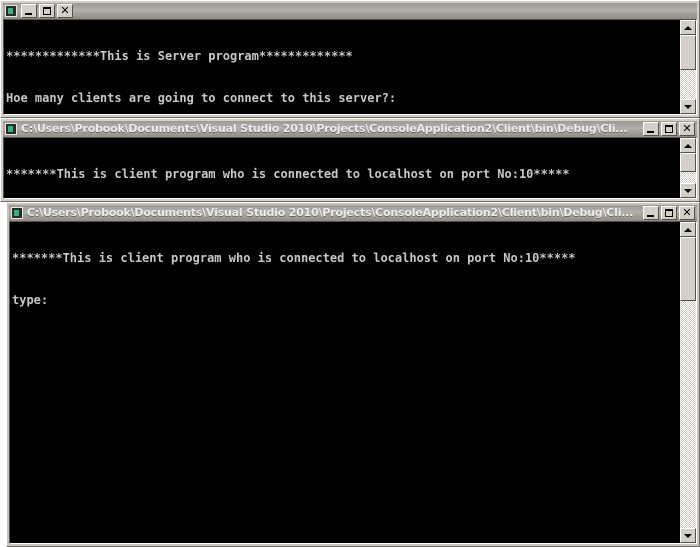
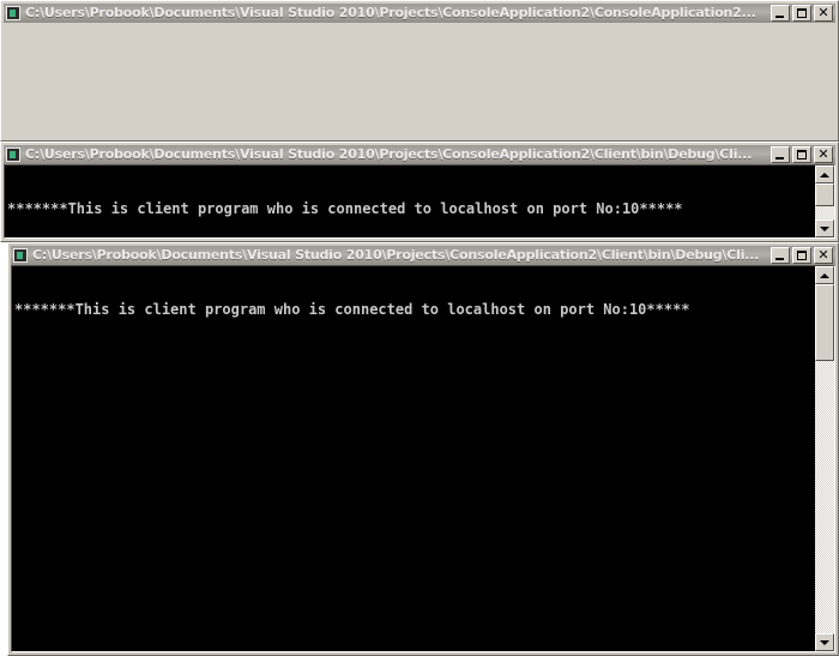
+ C:\Users\Probook\Documents\Visual Studio 2010\Projects\ConsoleApplication2\ConsoleApplication2...
  ✕
- *************This is Server program*************
- Hoe many clients are going to connect to this server?:
  C:\Users\Probook\Documents\Visual Studio 2010\Projects\ConsoleApplication2\Client\bin\Debug\Cli...
  ✕
  *******This is client program who is connected to localhost on port No:10*****
  C:\Users\Probook\Documents\Visual Studio 2010\Projects\ConsoleApplication2\Client\bin\Debug\Cli...
  ✕
  *******This is client program who is connected to localhost on port No:10*****
- type:
